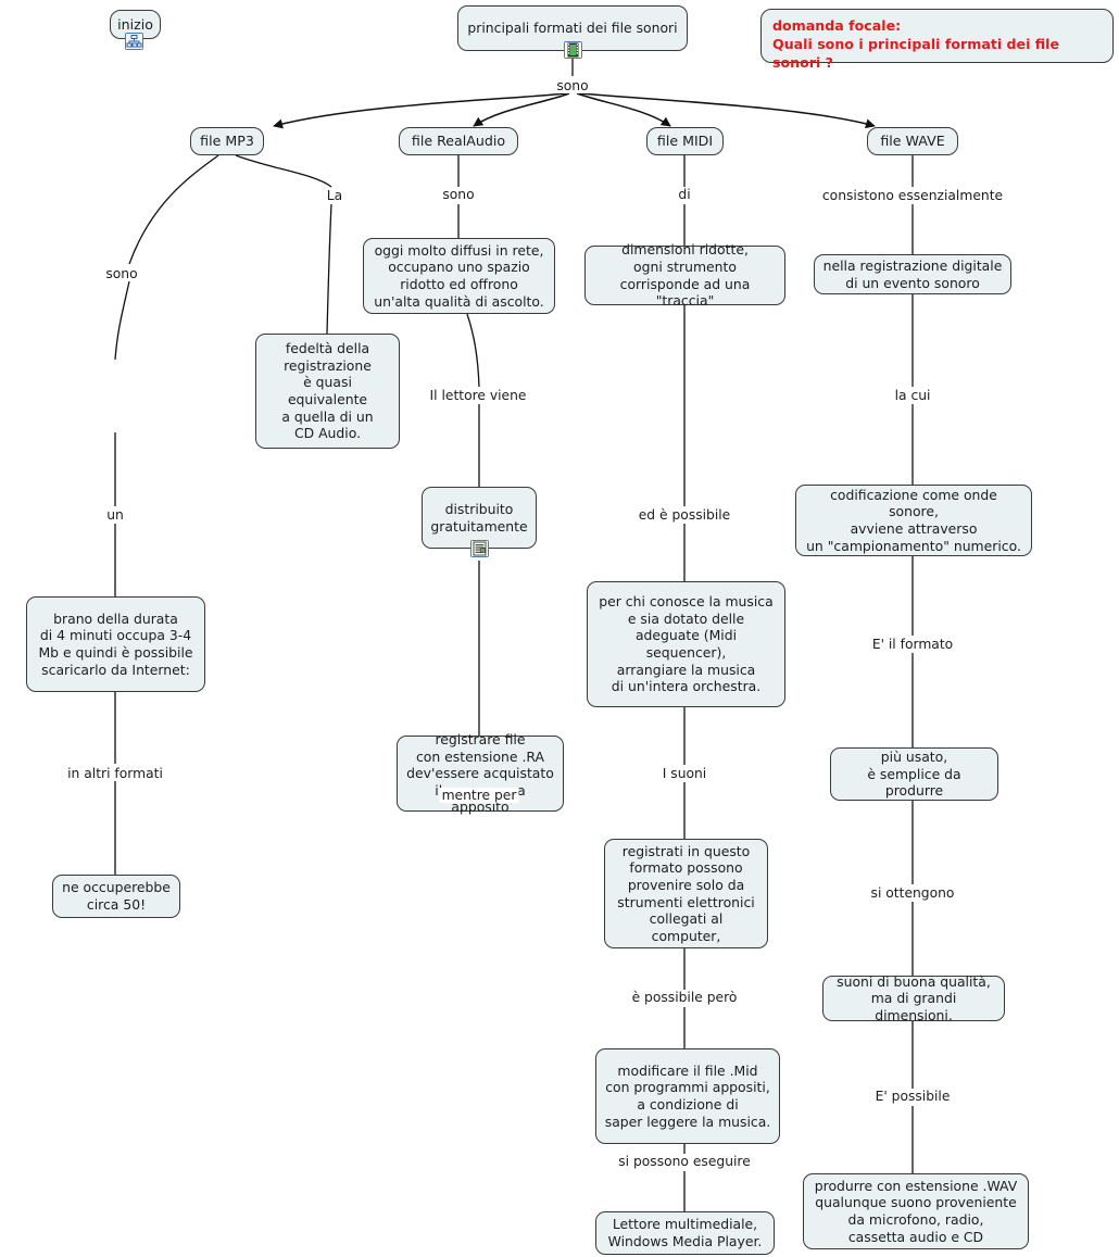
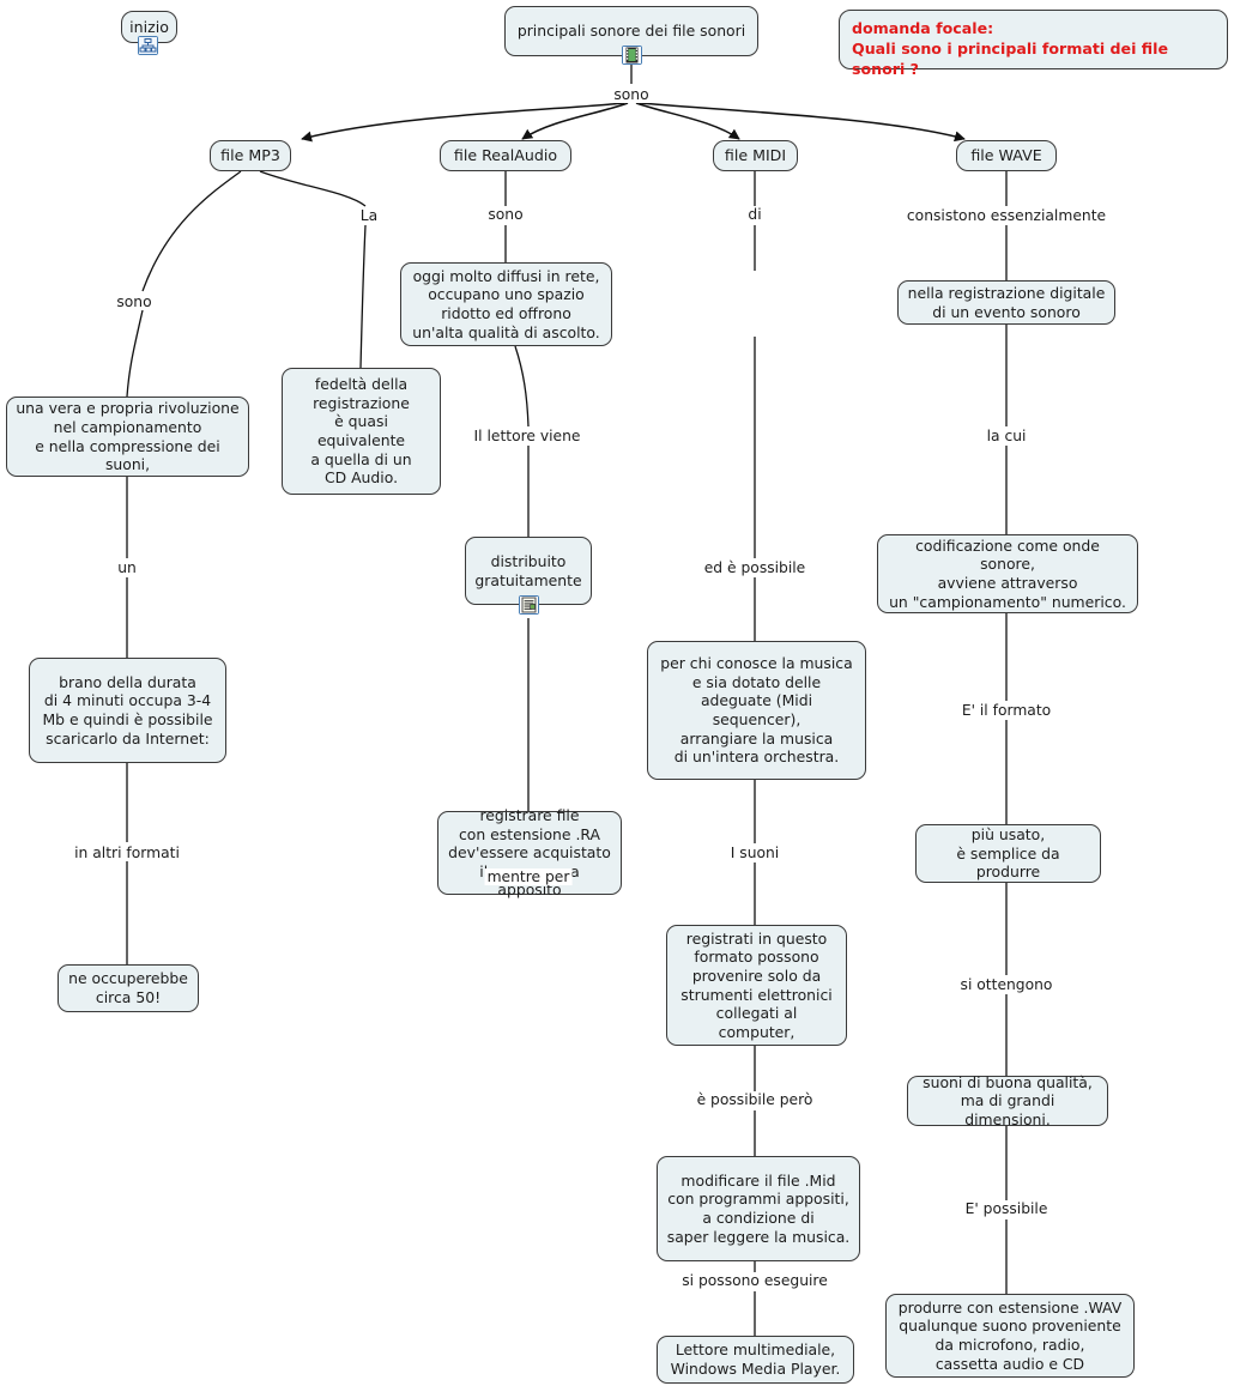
  inizio
- principali formati dei file sonori
+ principali sonore dei file sonori
  domanda focale:
  Quali sono i principali formati dei file sonori ?
  file MP3
  file RealAudio
  file MIDI
  file WAVE
+ una vera e propria rivoluzione
+ nel campionamento
+ e nella compressione dei suoni,
  fedeltà della
  registrazione
  è quasi equivalente
  a quella di un
  CD Audio.
  brano della durata
  di 4 minuti occupa 3-4
  Mb e quindi è possibile
  scaricarlo da Internet:
  ne occuperebbe
  circa 50!
  oggi molto diffusi in rete,
  occupano uno spazio
  ridotto ed offrono
  un'alta qualità di ascolto.
  distribuito
  gratuitamente
  registrare file
  con estensione .RA
  dev'essere acquistato
- dimensioni ridotte,
- ogni strumento
- corrisponde ad una "traccia"
  per chi conosce la musica
  e sia dotato delle
  adeguate (Midi sequencer),
  arrangiare la musica
  di un'intera orchestra.
  registrati in questo
  formato possono
  provenire solo da
  strumenti elettronici
  collegati al computer,
  modificare il file .Mid
  con programmi appositi,
  a condizione di
  saper leggere la musica.
  Lettore multimediale,
  Windows Media Player.
  nella registrazione digitale
  di un evento sonoro
  codificazione come onde sonore,
  avviene attraverso
  un "campionamento" numerico.
  più usato,
  è semplice da produrre
  suoni di buona qualità,
  ma di grandi dimensioni.
  produrre con estensione .WAV
  qualunque suono proveniente
  da microfono, radio,
  cassetta audio e CD
  sono
  sono
  La
  un
  in altri formati
  sono
  Il lettore viene
  mentre per
  di
  ed è possibile
  I suoni
  è possibile però
  si possono eseguire
  consistono essenzialmente
  la cui
  E' il formato
  si ottengono
  E' possibile
